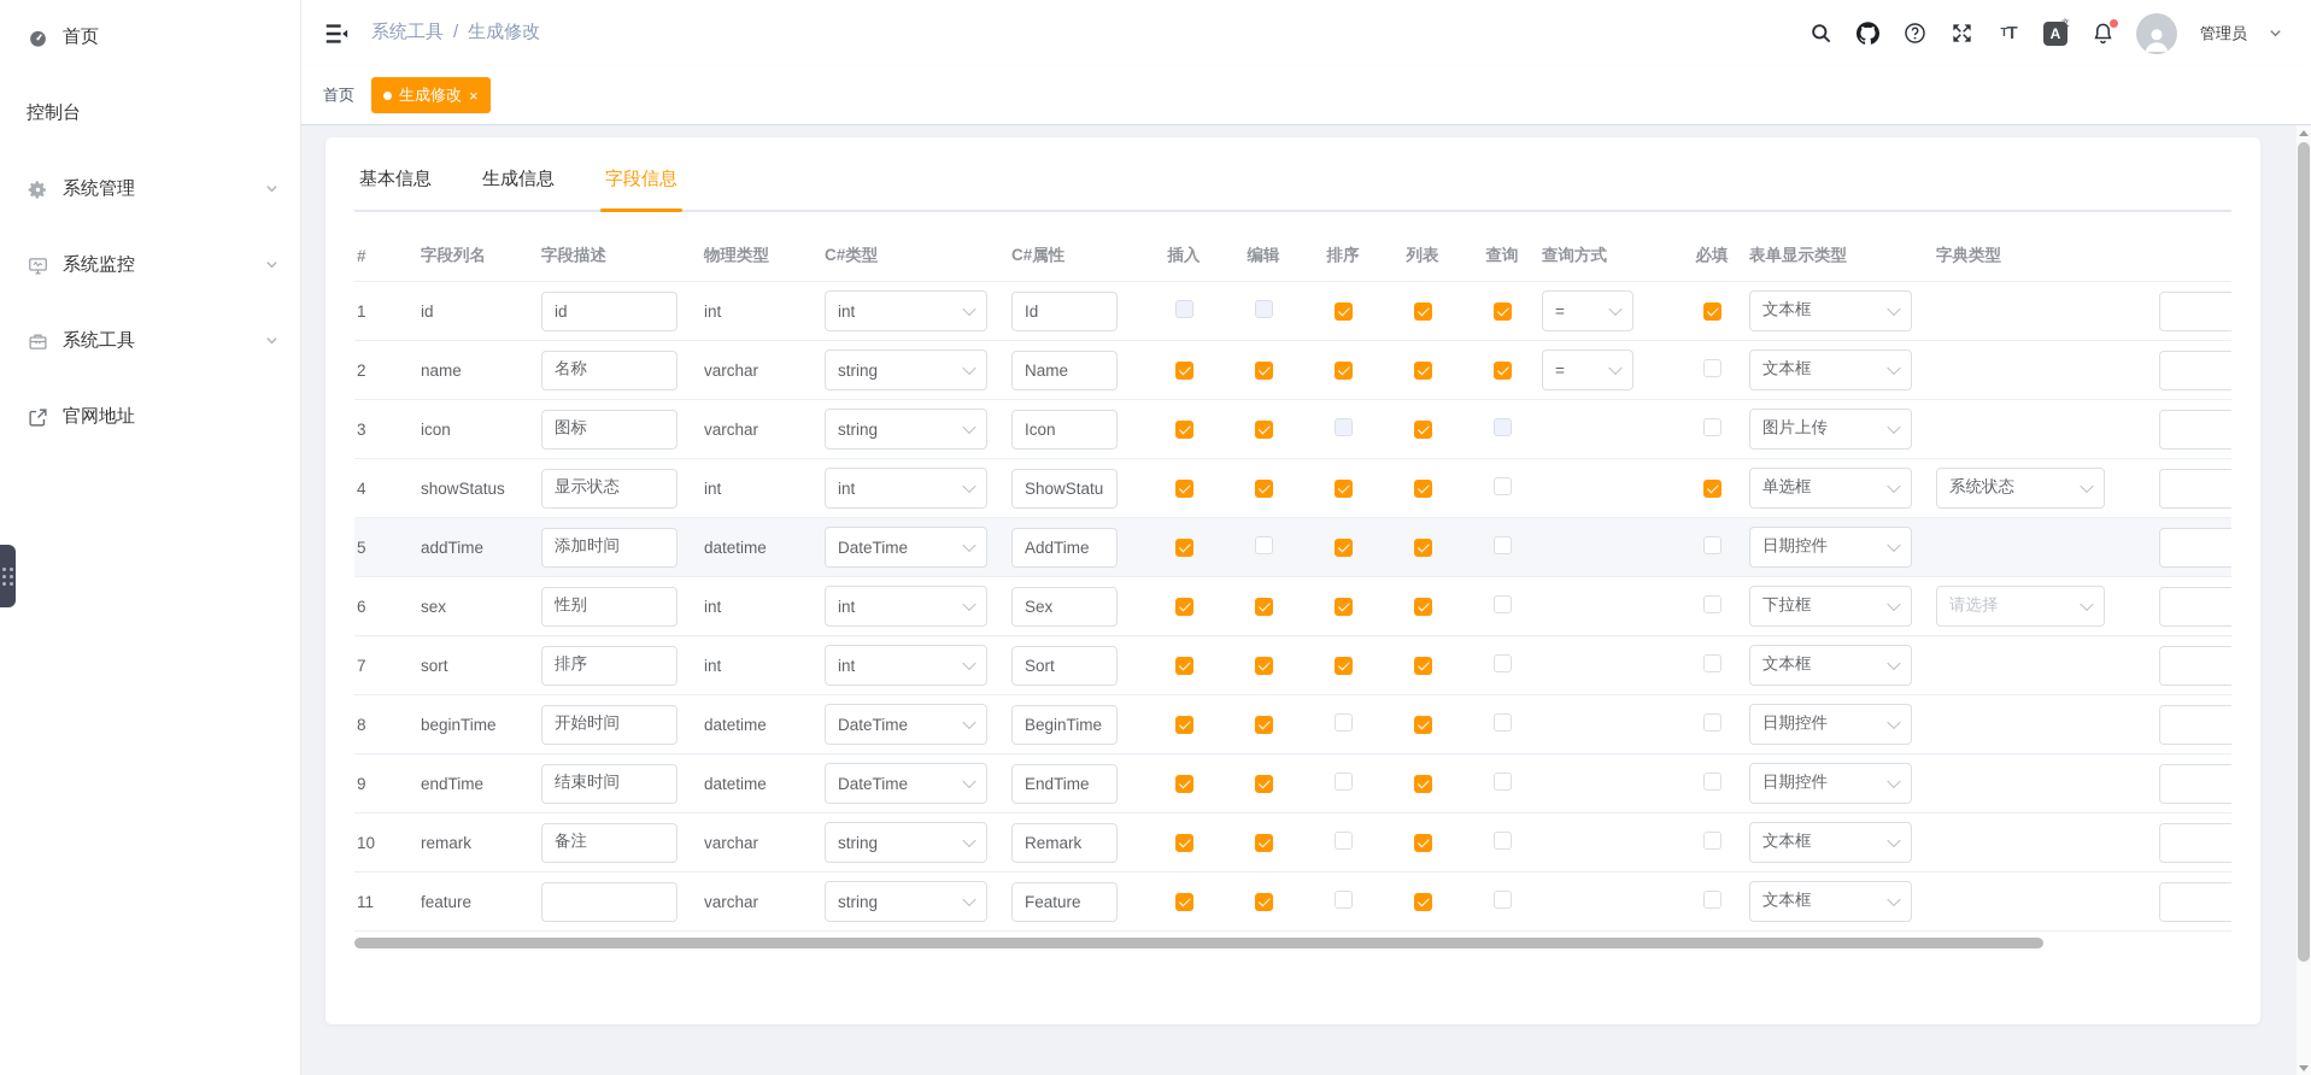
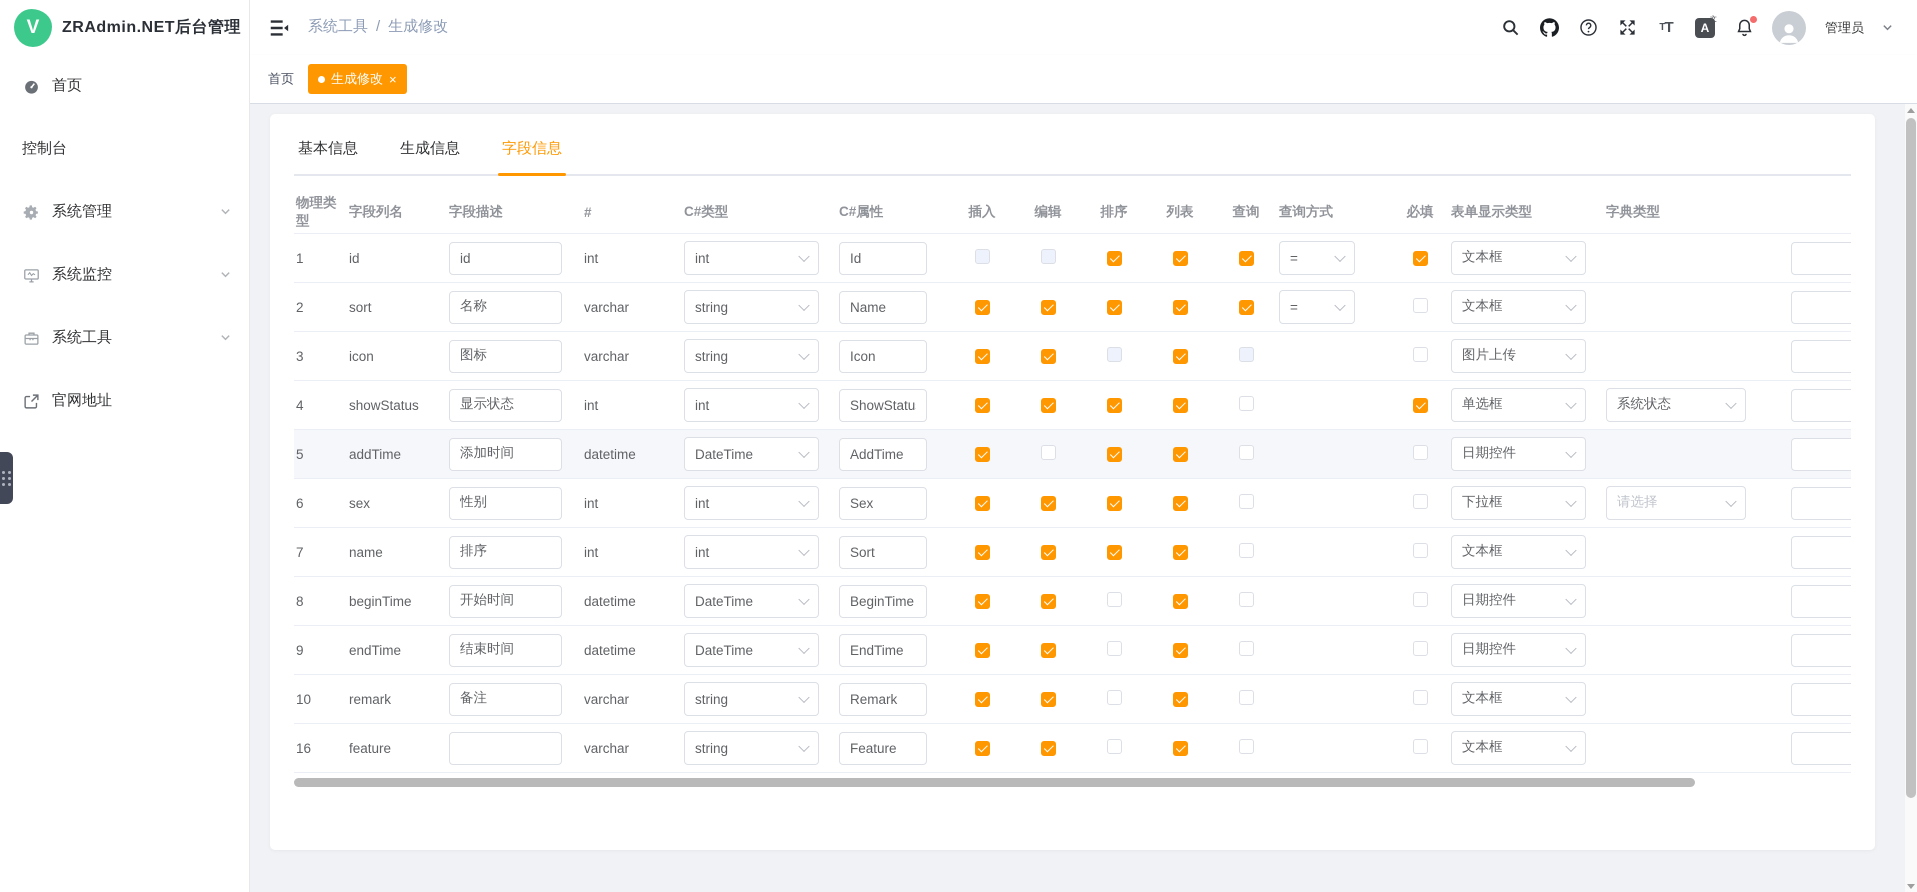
+ V
+ ZRAdmin.NET后台管理
  首页
  控制台
  系统管理
  系统监控
  系统工具
  官网地址
  系统工具
  /
  生成修改
  T
  T
  A
  管理员
  首页
  生成修改
  ×
  基本信息
  生成信息
  字段信息
- #
+ 物理类型
  字段列名
  字段描述
- 物理类型
+ #
  C#类型
  C#属性
  插入
  编辑
  排序
  列表
  查询
  查询方式
  必填
  表单显示类型
  字典类型
  1
  id
  id
  int
  int
  Id
  =
  文本框
  2
- name
+ sort
  名称
  varchar
  string
  Name
  =
  文本框
  3
  icon
  图标
  varchar
  string
  Icon
  图片上传
  4
  showStatus
  显示状态
  int
  int
  ShowStatu
  单选框
  系统状态
  5
  addTime
  添加时间
  datetime
  DateTime
  AddTime
  日期控件
  6
  sex
  性别
  int
  int
  Sex
  下拉框
  请选择
  7
- sort
+ name
  排序
  int
  int
  Sort
  文本框
  8
  beginTime
  开始时间
  datetime
  DateTime
  BeginTime
  日期控件
  9
  endTime
  结束时间
  datetime
  DateTime
  EndTime
  日期控件
  10
  remark
  备注
  varchar
  string
  Remark
  文本框
- 11
+ 16
  feature
  varchar
  string
  Feature
  文本框
